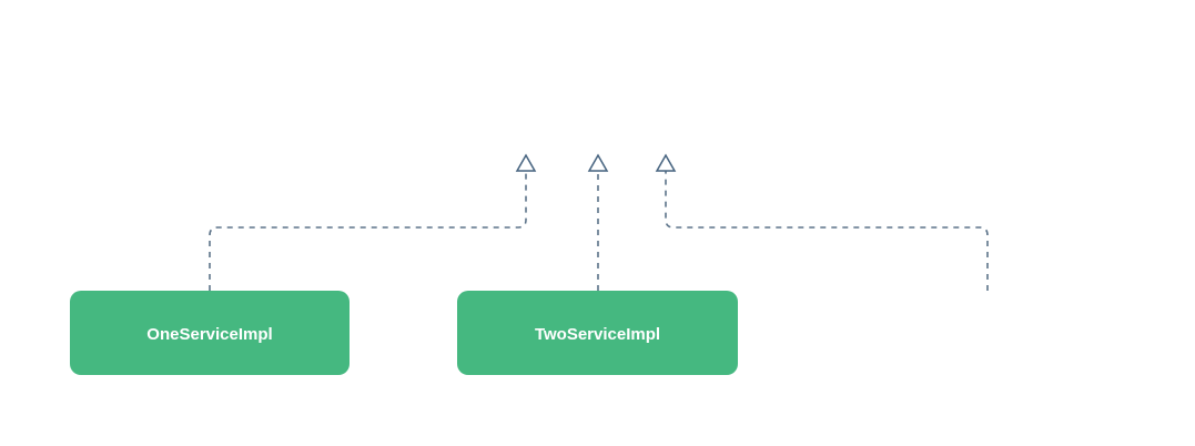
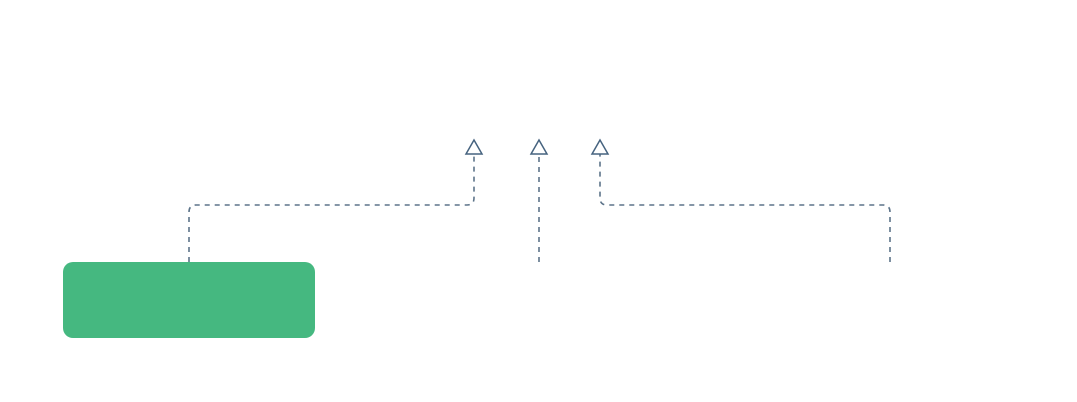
- OneServiceImpl
- TwoServiceImpl
